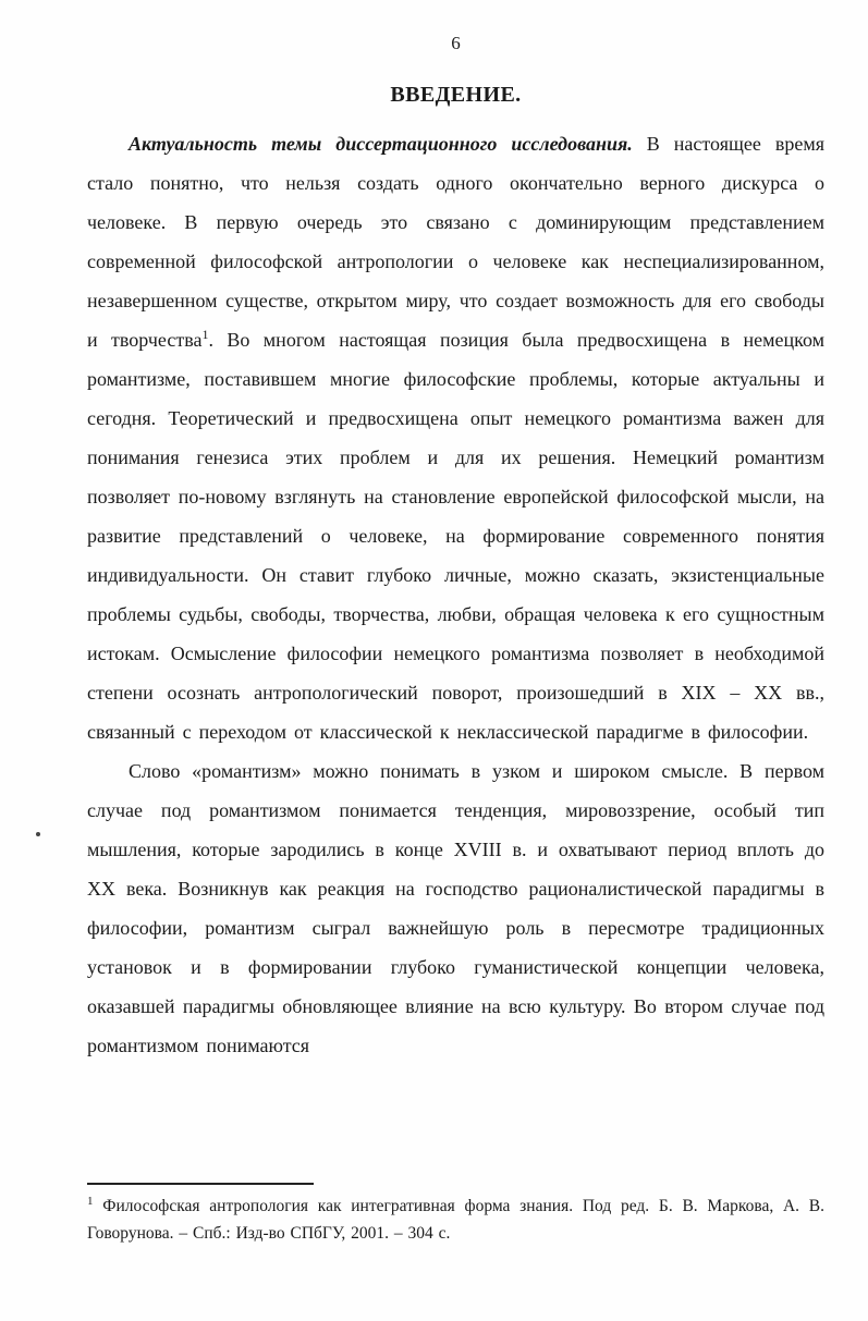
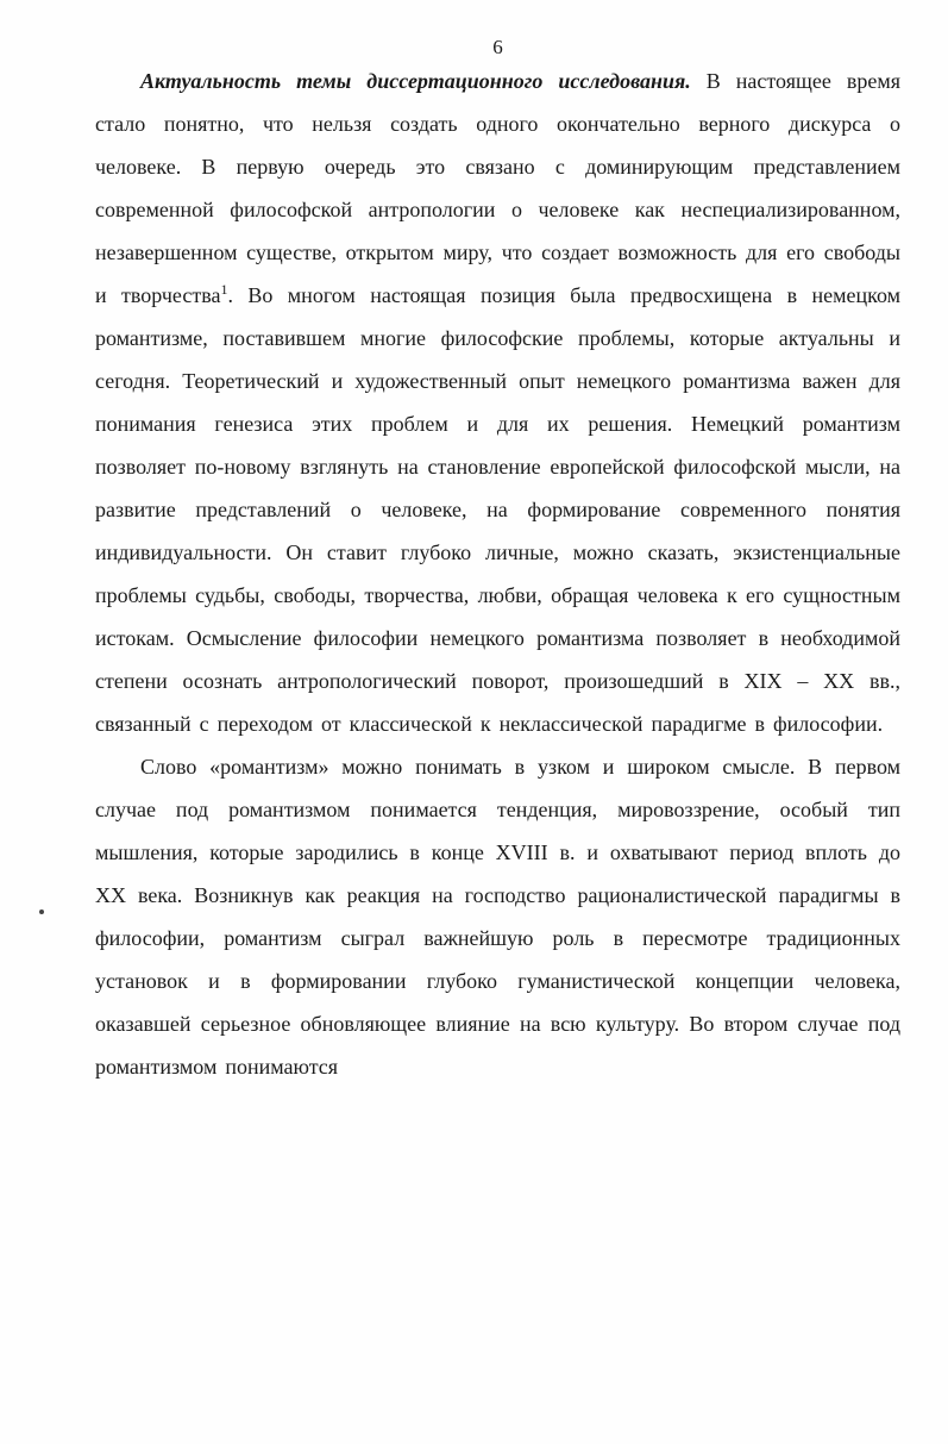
  6
- ВВЕДЕНИЕ.
- Актуальность темы диссертационного исследования. В настоящее время стало понятно, что нельзя создать одного окончательно верного дискурса о человеке. В первую очередь это связано с доминирующим представлением современной философской антропологии о человеке как неспециализированном, незавершенном существе, открытом миру, что создает возможность для его свободы и творчества1. Во многом настоящая позиция была предвосхищена в немецком романтизме, поставившем многие философские проблемы, которые актуальны и сегодня. Теоретический и предвосхищена опыт немецкого романтизма важен для понимания генезиса этих проблем и для их решения. Немецкий романтизм позволяет по-новому взглянуть на становление европейской философской мысли, на развитие представлений о человеке, на формирование современного понятия индивидуальности. Он ставит глубоко личные, можно сказать, экзистенциальные проблемы судьбы, свободы, творчества, любви, обращая человека к его сущностным истокам. Осмысление философии немецкого романтизма позволяет в необходимой степени осознать антропологический поворот, произошедший в XIX – XX вв., связанный с переходом от классической к неклассической парадигме в философии.
+ Актуальность темы диссертационного исследования. В настоящее время стало понятно, что нельзя создать одного окончательно верного дискурса о человеке. В первую очередь это связано с доминирующим представлением современной философской антропологии о человеке как неспециализированном, незавершенном существе, открытом миру, что создает возможность для его свободы и творчества1. Во многом настоящая позиция была предвосхищена в немецком романтизме, поставившем многие философские проблемы, которые актуальны и сегодня. Теоретический и художественный опыт немецкого романтизма важен для понимания генезиса этих проблем и для их решения. Немецкий романтизм позволяет по-новому взглянуть на становление европейской философской мысли, на развитие представлений о человеке, на формирование современного понятия индивидуальности. Он ставит глубоко личные, можно сказать, экзистенциальные проблемы судьбы, свободы, творчества, любви, обращая человека к его сущностным истокам. Осмысление философии немецкого романтизма позволяет в необходимой степени осознать антропологический поворот, произошедший в XIX – XX вв., связанный с переходом от классической к неклассической парадигме в философии.
- Слово «романтизм» можно понимать в узком и широком смысле. В первом случае под романтизмом понимается тенденция, мировоззрение, особый тип мышления, которые зародились в конце XVIII в. и охватывают период вплоть до XX века. Возникнув как реакция на господство рационалистической парадигмы в философии, романтизм сыграл важнейшую роль в пересмотре традиционных установок и в формировании глубоко гуманистической концепции человека, оказавшей парадигмы обновляющее влияние на всю культуру. Во втором случае под романтизмом понимаются
+ Слово «романтизм» можно понимать в узком и широком смысле. В первом случае под романтизмом понимается тенденция, мировоззрение, особый тип мышления, которые зародились в конце XVIII в. и охватывают период вплоть до XX века. Возникнув как реакция на господство рационалистической парадигмы в философии, романтизм сыграл важнейшую роль в пересмотре традиционных установок и в формировании глубоко гуманистической концепции человека, оказавшей серьезное обновляющее влияние на всю культуру. Во втором случае под романтизмом понимаются
- 1 Философская антропология как интегративная форма знания. Под ред. Б. В. Маркова, А. В. Говорунова. – Спб.: Изд-во СПбГУ, 2001. – 304 с.
